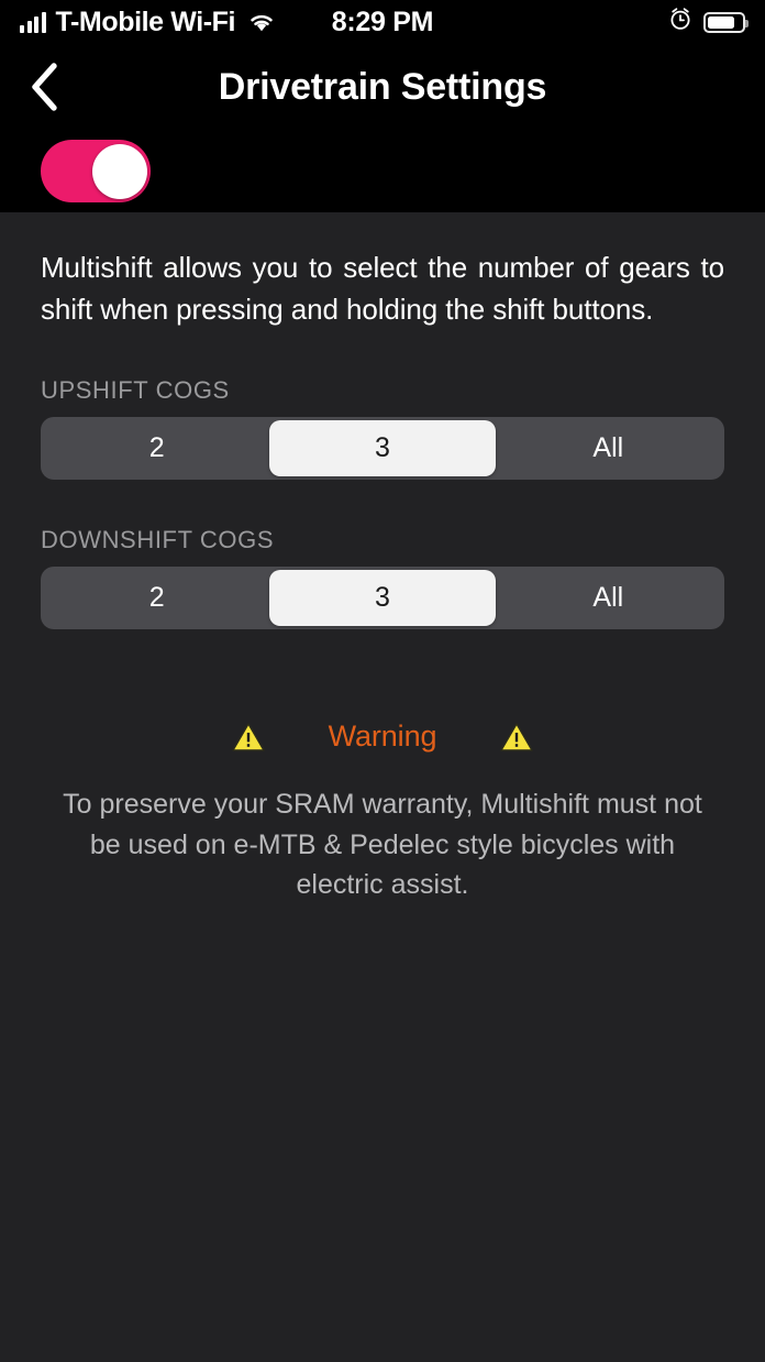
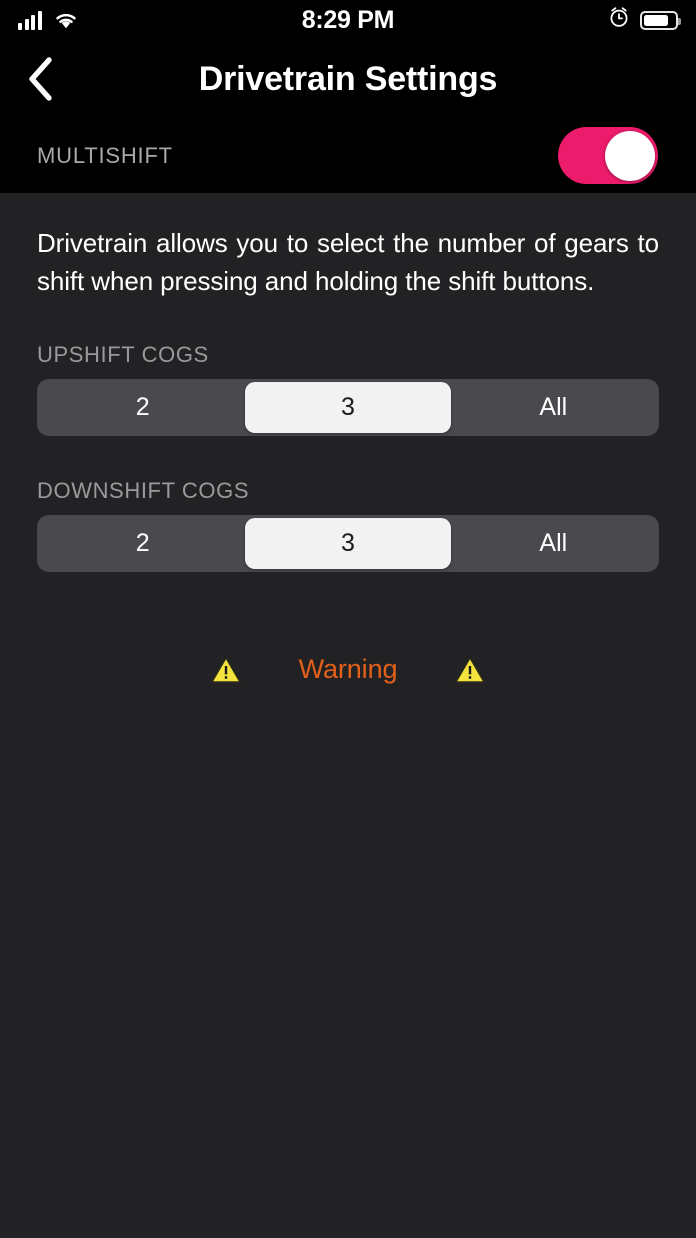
- T-Mobile Wi-Fi
  8:29 PM
  Drivetrain Settings
+ MULTISHIFT
- Multishift allows you to select the number of gears to shift when pressing and holding the shift buttons.
+ Drivetrain allows you to select the number of gears to shift when pressing and holding the shift buttons.
  UPSHIFT COGS
  2
  3
  All
  DOWNSHIFT COGS
  2
  3
  All
  Warning
- To preserve your SRAM warranty, Multishift must not be used on e-MTB & Pedelec style bicycles with electric assist.
